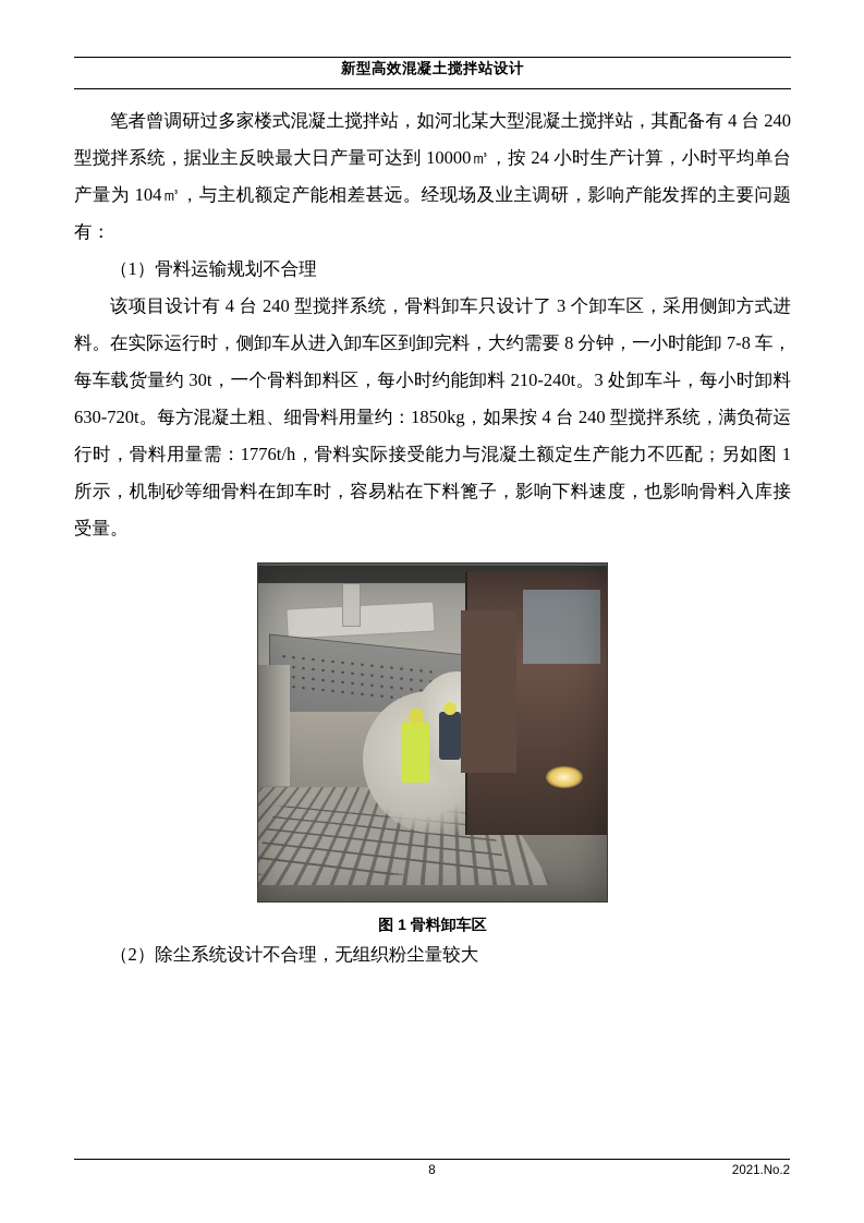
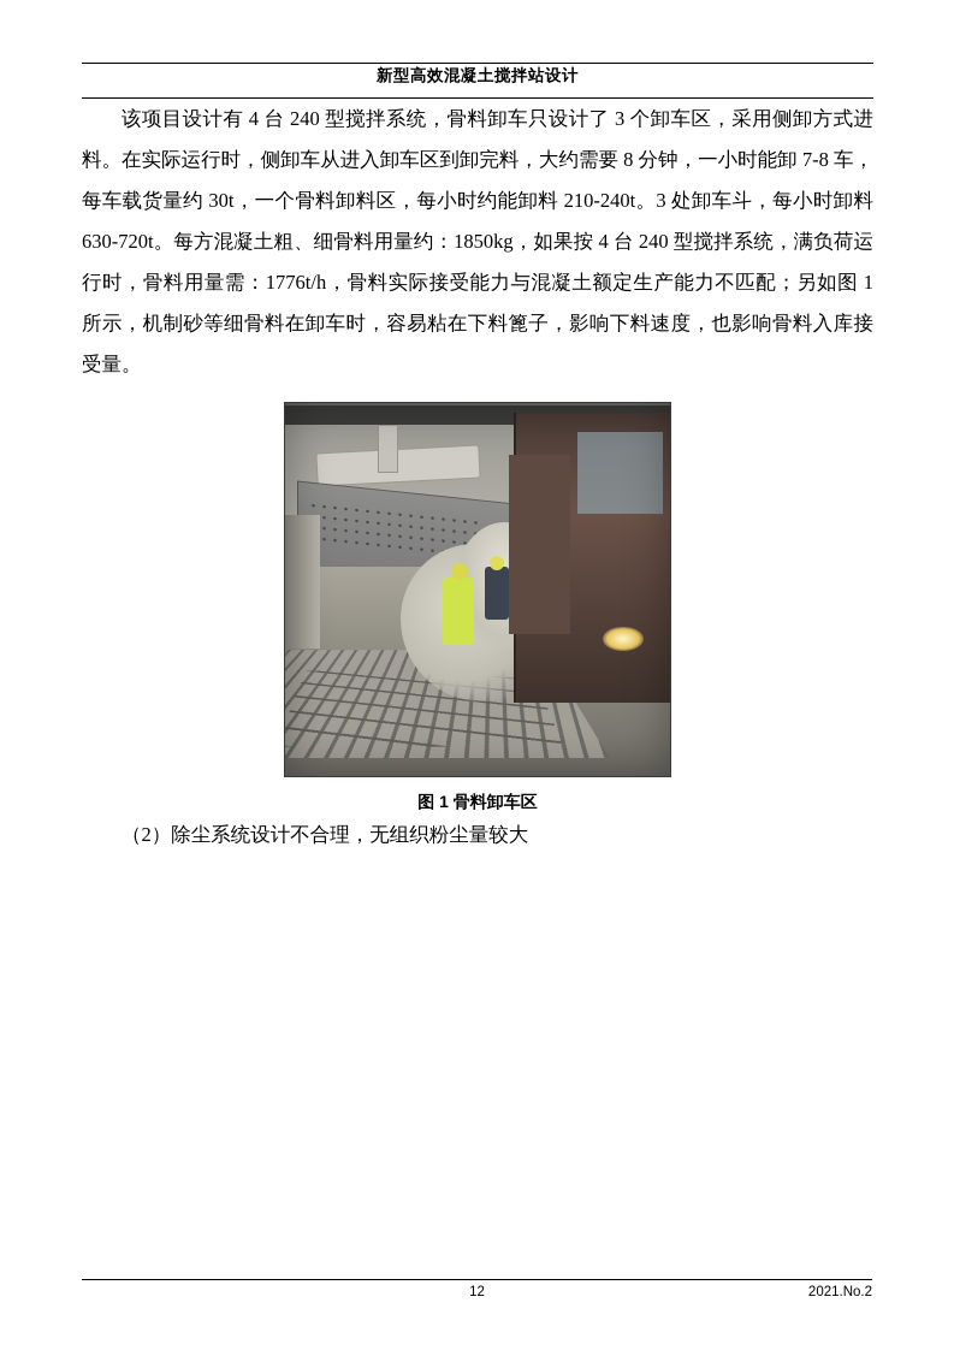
  新型高效混凝土搅拌站设计
- 笔者曾调研过多家楼式混凝土搅拌站，如河北某大型混凝土搅拌站，其配备有 4 台 240 型搅拌系统，据业主反映最大日产量可达到 10000㎥，按 24 小时生产计算，小时平均单台产量为 104㎥，与主机额定产能相差甚远。经现场及业主调研，影响产能发挥的主要问题有：
- （1）骨料运输规划不合理
  该项目设计有 4 台 240 型搅拌系统，骨料卸车只设计了 3 个卸车区，采用侧卸方式进料。在实际运行时，侧卸车从进入卸车区到卸完料，大约需要 8 分钟，一小时能卸 7-8 车，每车载货量约 30t，一个骨料卸料区，每小时约能卸料 210-240t。3 处卸车斗，每小时卸料 630-720t。每方混凝土粗、细骨料用量约：1850kg，如果按 4 台 240 型搅拌系统，满负荷运行时，骨料用量需：1776t/h，骨料实际接受能力与混凝土额定生产能力不匹配；另如图 1 所示，机制砂等细骨料在卸车时，容易粘在下料篦子，影响下料速度，也影响骨料入库接受量。
  图 1 骨料卸车区
  （2）除尘系统设计不合理，无组织粉尘量较大
- 8
+ 12
  2021.No.2
